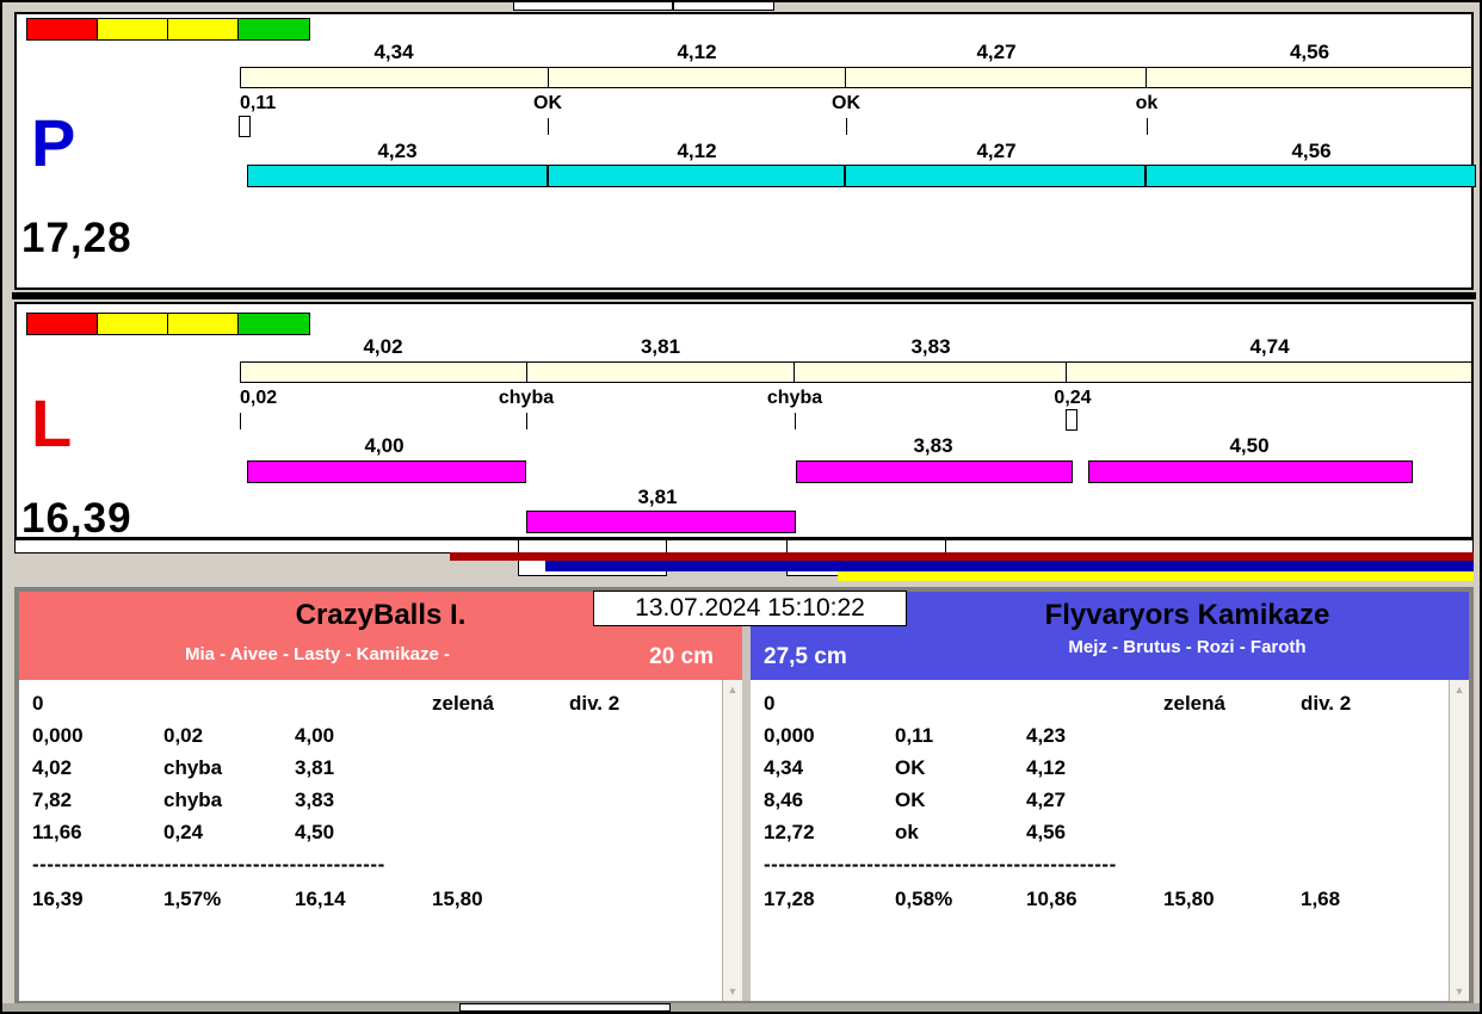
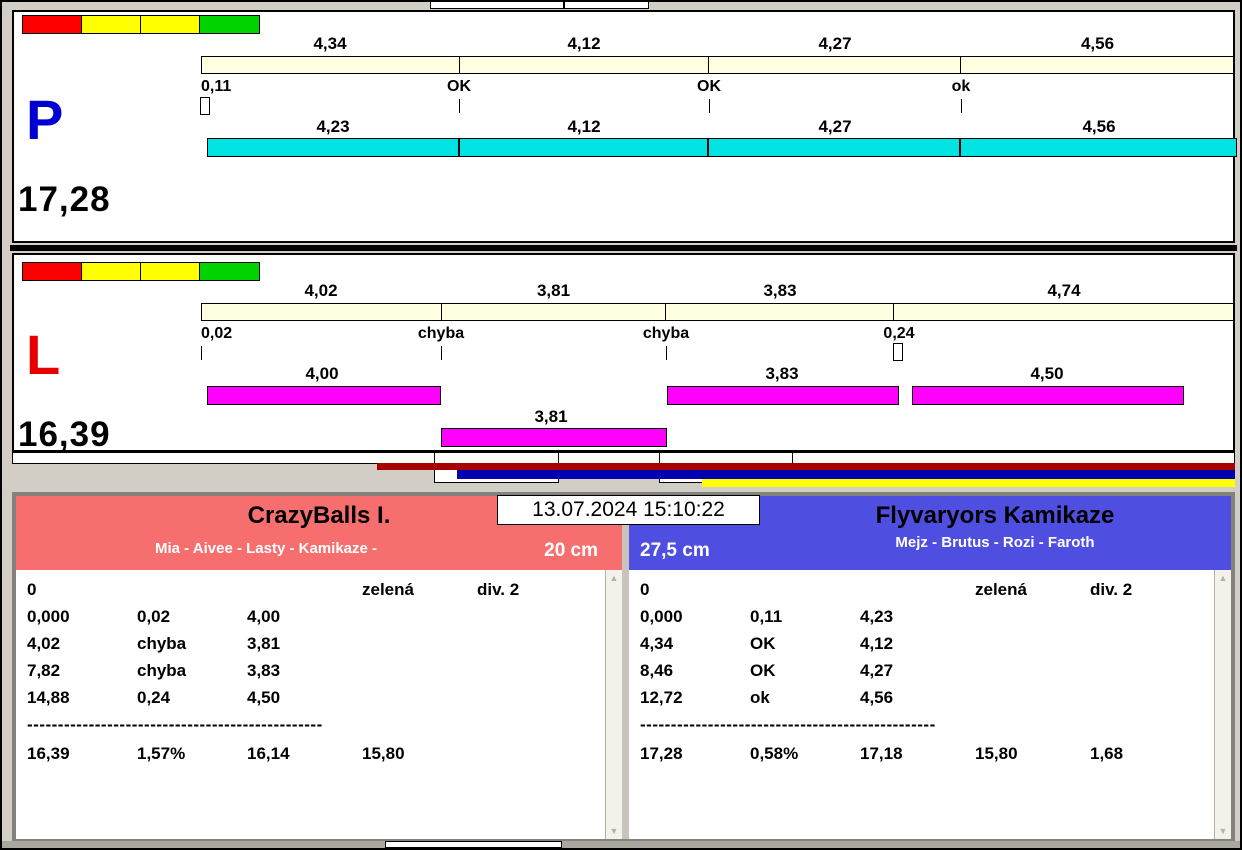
  4,34
  4,12
  4,27
  4,56
  0,11
  OK
  OK
  ok
  4,23
  4,12
  4,27
  4,56
  P
  17,28
  4,02
  3,81
  3,83
  4,74
  0,02
  chyba
  chyba
  0,24
  4,00
  3,83
  4,50
  3,81
  L
  16,39
  CrazyBalls I.
  Mia - Aivee - Lasty - Kamikaze -
  20 cm
  0
  zelená
  div. 2
  0,000
  0,02
  4,00
  4,02
  chyba
  3,81
  7,82
  chyba
  3,83
- 11,66
+ 14,88
  0,24
  4,50
  ------------------------------------------------
  16,39
  1,57%
  16,14
  15,80
  ▲
  ▼
  Flyvaryors Kamikaze
  Mejz - Brutus - Rozi - Faroth
  27,5 cm
  0
  zelená
  div. 2
  0,000
  0,11
  4,23
  4,34
  OK
  4,12
  8,46
  OK
  4,27
  12,72
  ok
  4,56
  ------------------------------------------------
  17,28
  0,58%
- 10,86
+ 17,18
  15,80
  1,68
  ▲
  ▼
  13.07.2024 15:10:22
